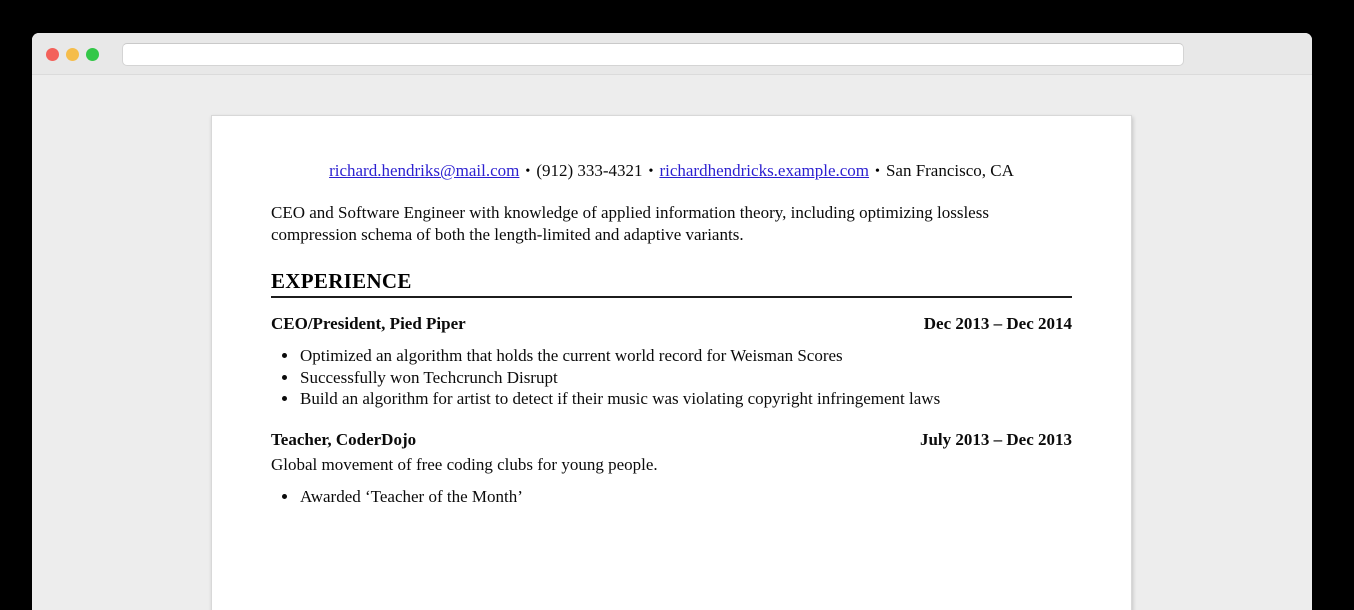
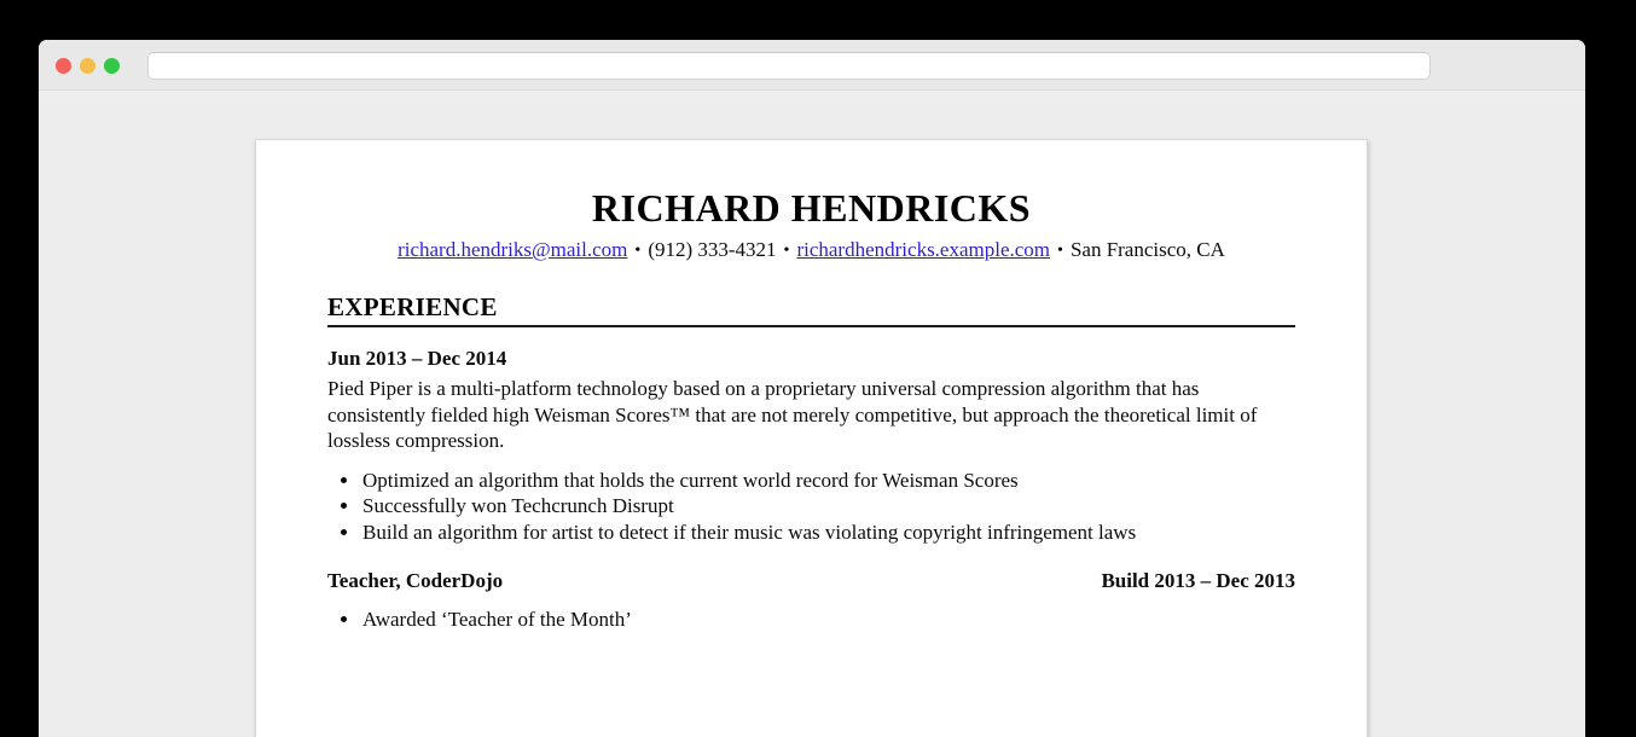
+ RICHARD HENDRICKS
  richard.hendriks@mail.com • (912) 333-4321 • richardhendricks.example.com • San Francisco, CA
- CEO and Software Engineer with knowledge of applied information theory, including optimizing lossless compression schema of both the length-limited and adaptive variants.
  EXPERIENCE
- CEO/President, Pied Piper
- Dec 2013 – Dec 2014
+ Jun 2013 – Dec 2014
+ Pied Piper is a multi-platform technology based on a proprietary universal compression algorithm that has consistently fielded high Weisman Scores™ that are not merely competitive, but approach the theoretical limit of lossless compression.
  Optimized an algorithm that holds the current world record for Weisman Scores
  Successfully won Techcrunch Disrupt
  Build an algorithm for artist to detect if their music was violating copyright infringement laws
  Teacher, CoderDojo
- July 2013 – Dec 2013
+ Build 2013 – Dec 2013
- Global movement of free coding clubs for young people.
  Awarded ‘Teacher of the Month’
